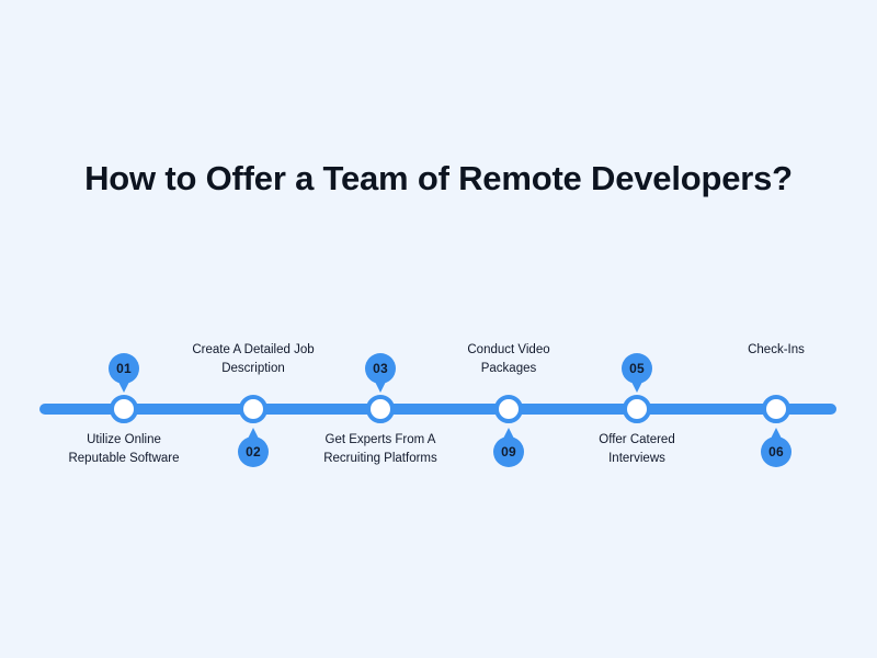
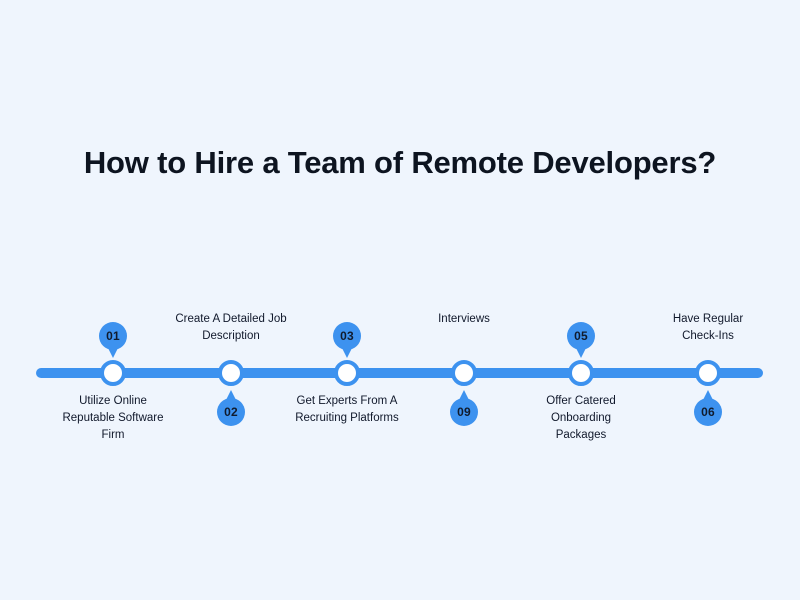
- How to Offer a Team of Remote Developers?
+ How to Hire a Team of Remote Developers?
  01
  Utilize Online
  Reputable Software
+ Firm
  02
  Create A Detailed Job
  Description
  03
  Get Experts From A
  Recruiting Platforms
  09
- Conduct Video
- Packages
+ Interviews
  05
  Offer Catered
+ Onboarding
- Interviews
+ Packages
  06
+ Have Regular
  Check-Ins
